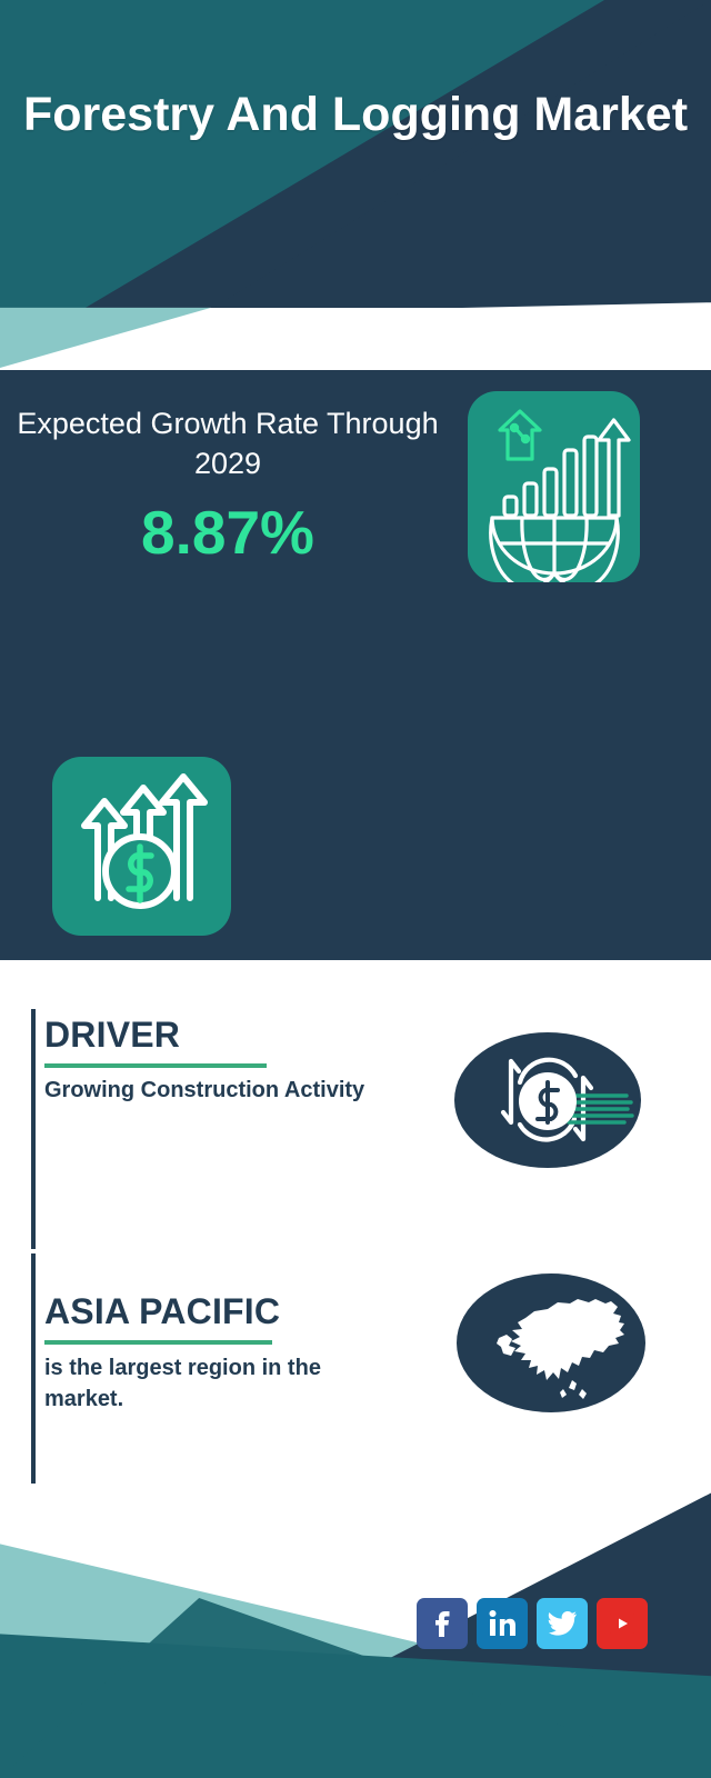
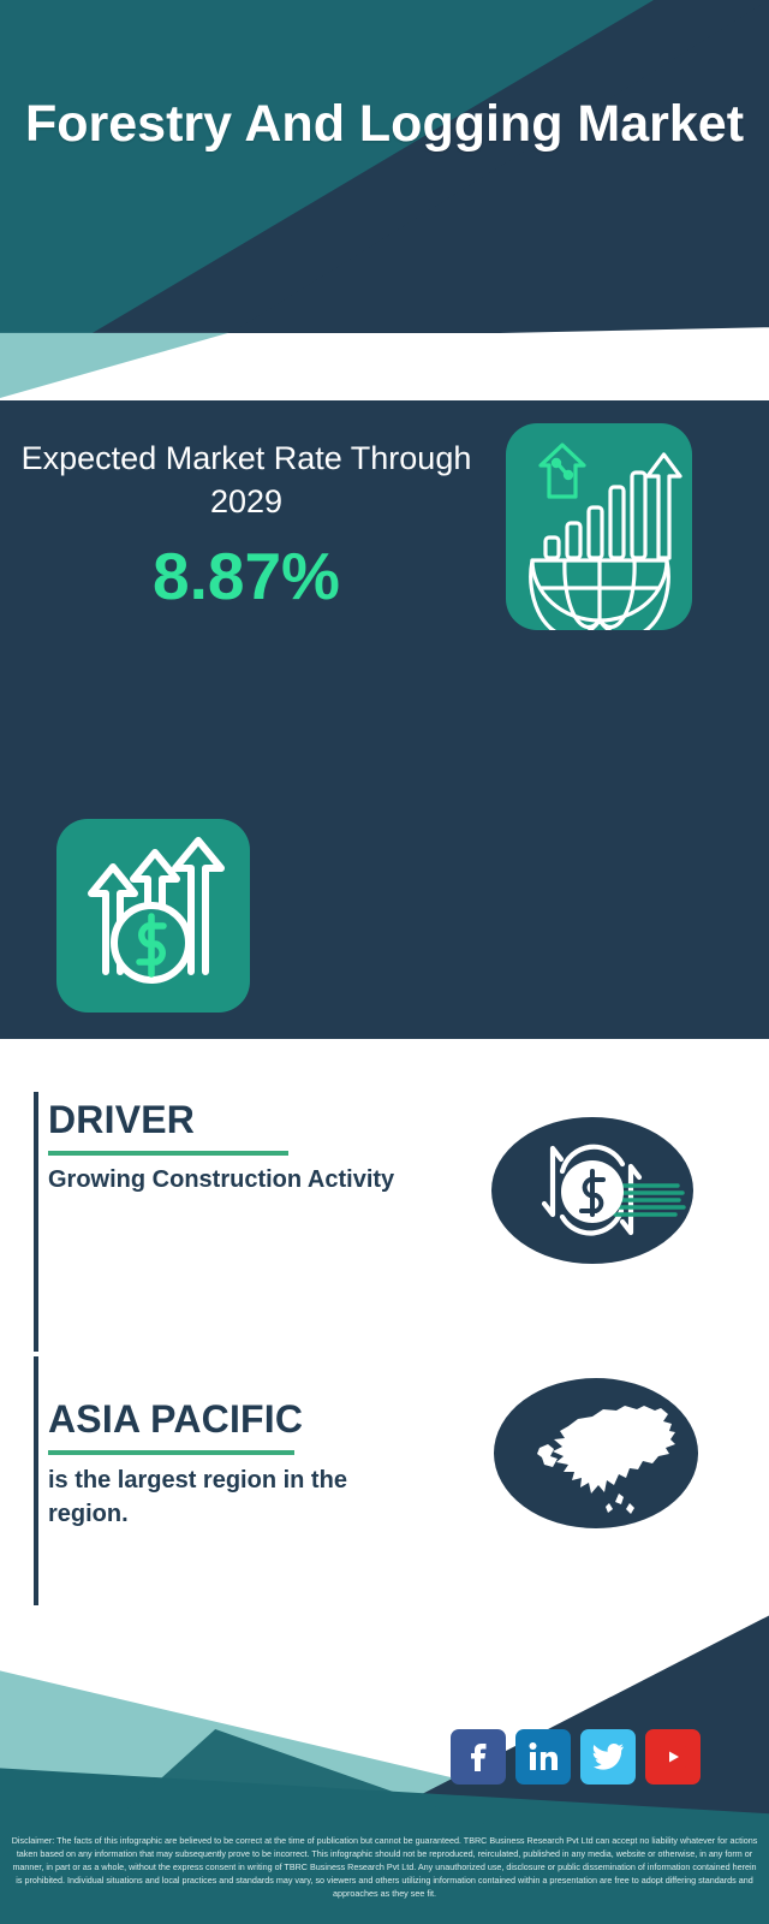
  Forestry And Logging Market
- Expected Growth Rate Through 2029
+ Expected Market Rate Through 2029
  8.87%
  DRIVER
  Growing Construction Activity
  ASIA PACIFIC
- is the largest region in the market.
+ is the largest region in the region.
+ Disclaimer: The facts of this infographic are believed to be correct at the time of publication but cannot be guaranteed. TBRC Business Research Pvt Ltd can accept no liability whatever for actions taken based on any information that may subsequently prove to be incorrect. This infographic should not be reproduced, reirculated, published in any media, website or otherwise, in any form or manner, in part or as a whole, without the express consent in writing of TBRC Business Research Pvt Ltd. Any unauthorized use, disclosure or public dissemination of information contained herein is prohibited. Individual situations and local practices and standards may vary, so viewers and others utilizing information contained within a presentation are free to adopt differing standards and approaches as they see fit.
